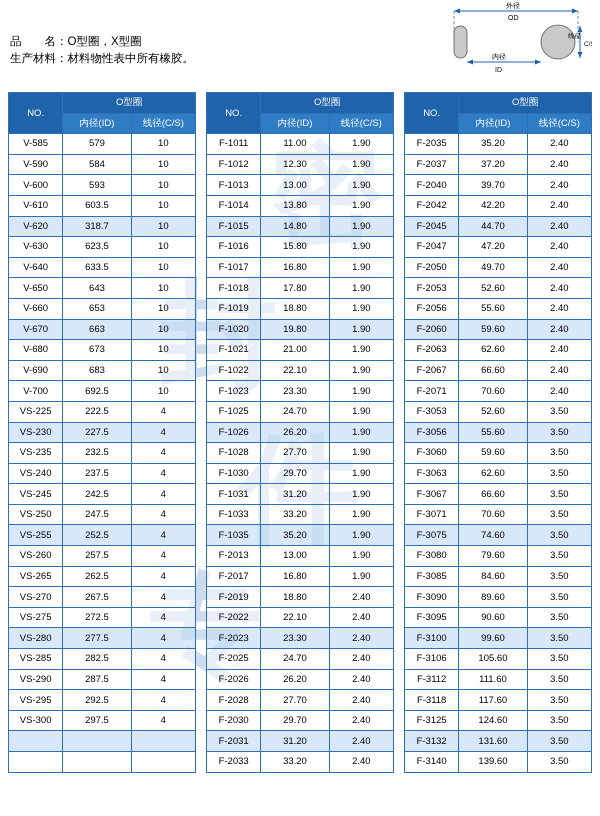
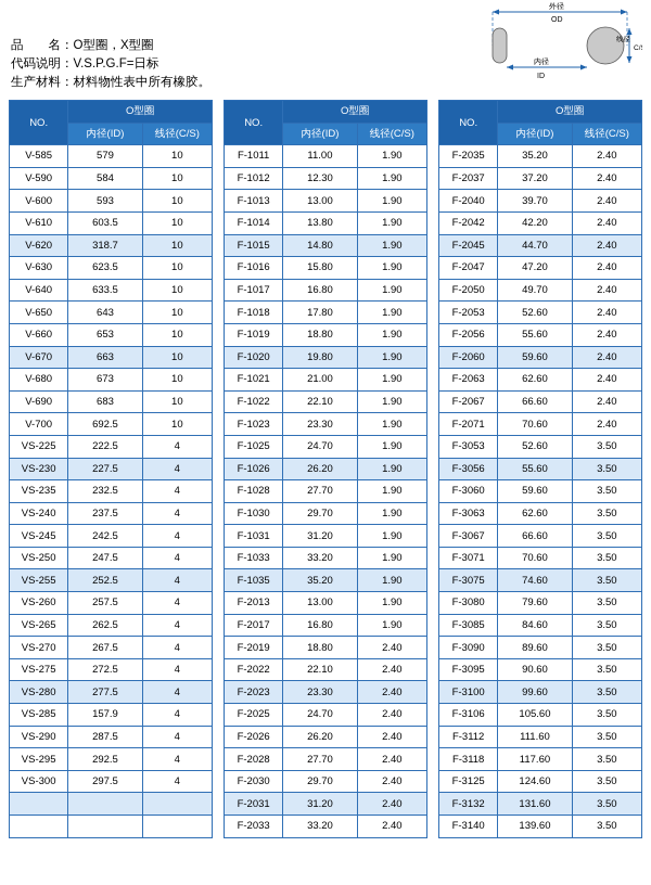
  品 名：O型圈，X型圈
+ 代码说明：V.S.P.G.F=日标
  生产材料：材料物性表中所有橡胶。
  外径
  内径
  线径
- 密
- 封
- 件
- 专
  NO.	O型圈
  内径(ID)	线径(C/S)
  V-585	579	10
  V-590	584	10
  V-600	593	10
  V-610	603.5	10
  V-620	318.7	10
  V-630	623.5	10
  V-640	633.5	10
  V-650	643	10
  V-660	653	10
  V-670	663	10
  V-680	673	10
  V-690	683	10
  V-700	692.5	10
  VS-225	222.5	4
  VS-230	227.5	4
  VS-235	232.5	4
  VS-240	237.5	4
  VS-245	242.5	4
  VS-250	247.5	4
  VS-255	252.5	4
  VS-260	257.5	4
  VS-265	262.5	4
  VS-270	267.5	4
  VS-275	272.5	4
  VS-280	277.5	4
- VS-285	282.5	4
+ VS-285	157.9	4
  VS-290	287.5	4
  VS-295	292.5	4
  VS-300	297.5	4
  NO.	O型圈
  内径(ID)	线径(C/S)
  F-1011	11.00	1.90
  F-1012	12.30	1.90
  F-1013	13.00	1.90
  F-1014	13.80	1.90
  F-1015	14.80	1.90
  F-1016	15.80	1.90
  F-1017	16.80	1.90
  F-1018	17.80	1.90
  F-1019	18.80	1.90
  F-1020	19.80	1.90
  F-1021	21.00	1.90
  F-1022	22.10	1.90
  F-1023	23.30	1.90
  F-1025	24.70	1.90
  F-1026	26.20	1.90
  F-1028	27.70	1.90
  F-1030	29.70	1.90
  F-1031	31.20	1.90
  F-1033	33.20	1.90
  F-1035	35.20	1.90
  F-2013	13.00	1.90
  F-2017	16.80	1.90
  F-2019	18.80	2.40
  F-2022	22.10	2.40
  F-2023	23.30	2.40
  F-2025	24.70	2.40
  F-2026	26.20	2.40
  F-2028	27.70	2.40
  F-2030	29.70	2.40
  F-2031	31.20	2.40
  F-2033	33.20	2.40
  NO.	O型圈
  内径(ID)	线径(C/S)
  F-2035	35.20	2.40
  F-2037	37.20	2.40
  F-2040	39.70	2.40
  F-2042	42.20	2.40
  F-2045	44.70	2.40
  F-2047	47.20	2.40
  F-2050	49.70	2.40
  F-2053	52.60	2.40
  F-2056	55.60	2.40
  F-2060	59.60	2.40
  F-2063	62.60	2.40
  F-2067	66.60	2.40
  F-2071	70.60	2.40
  F-3053	52.60	3.50
  F-3056	55.60	3.50
  F-3060	59.60	3.50
  F-3063	62.60	3.50
  F-3067	66.60	3.50
  F-3071	70.60	3.50
  F-3075	74.60	3.50
  F-3080	79.60	3.50
  F-3085	84.60	3.50
  F-3090	89.60	3.50
  F-3095	90.60	3.50
  F-3100	99.60	3.50
  F-3106	105.60	3.50
  F-3112	111.60	3.50
  F-3118	117.60	3.50
  F-3125	124.60	3.50
  F-3132	131.60	3.50
  F-3140	139.60	3.50
